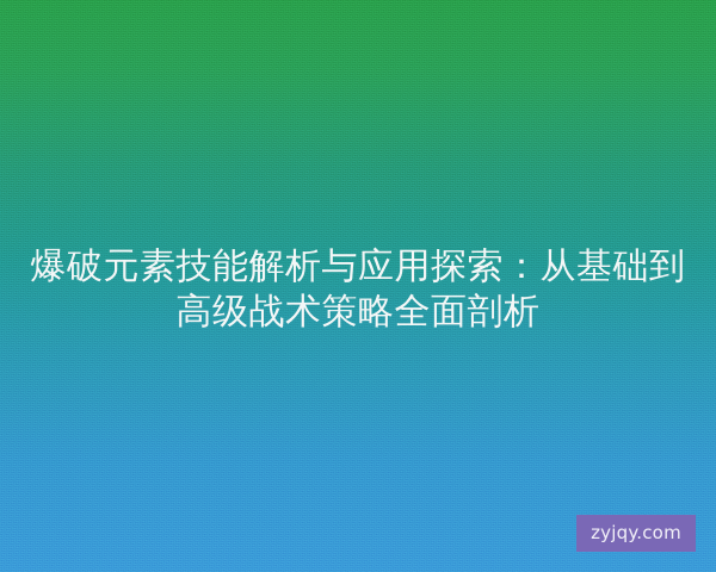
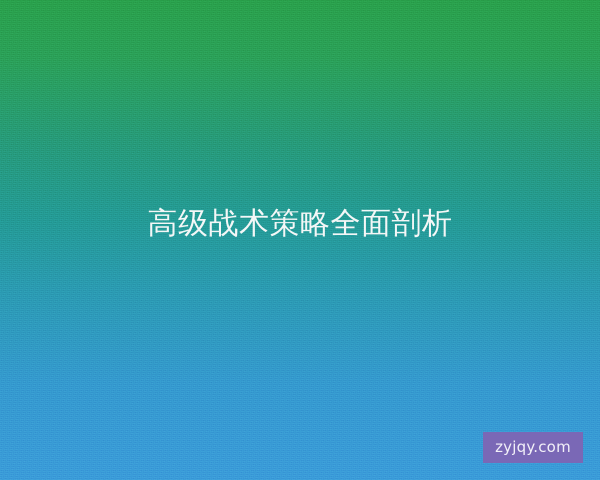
- 爆破元素技能解析与应用探索：从基础到
  高级战术策略全面剖析
  zyjqy.com
